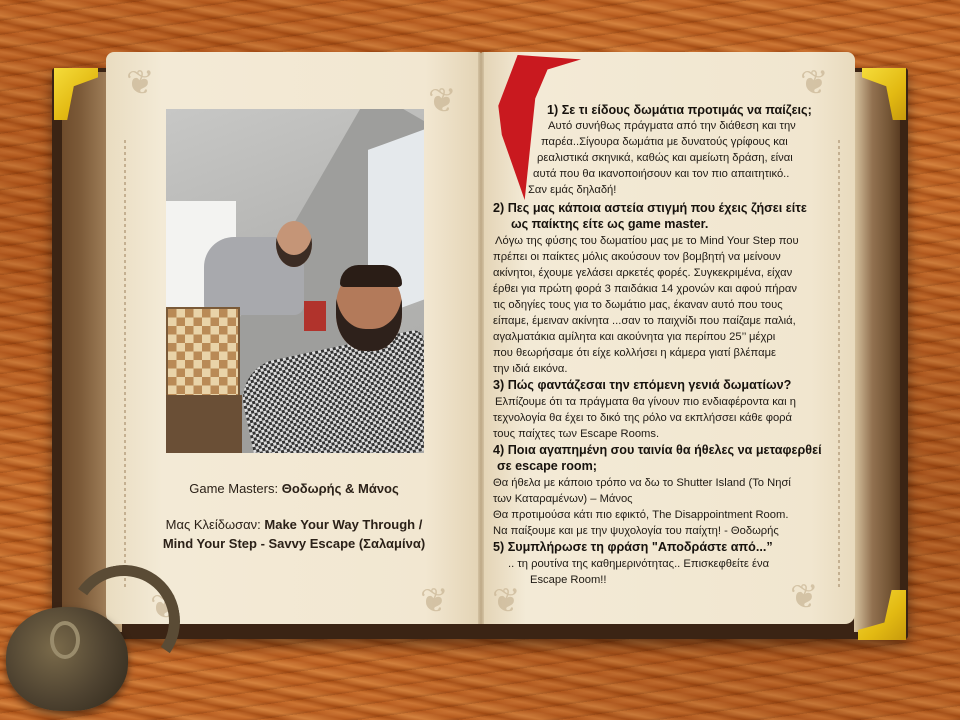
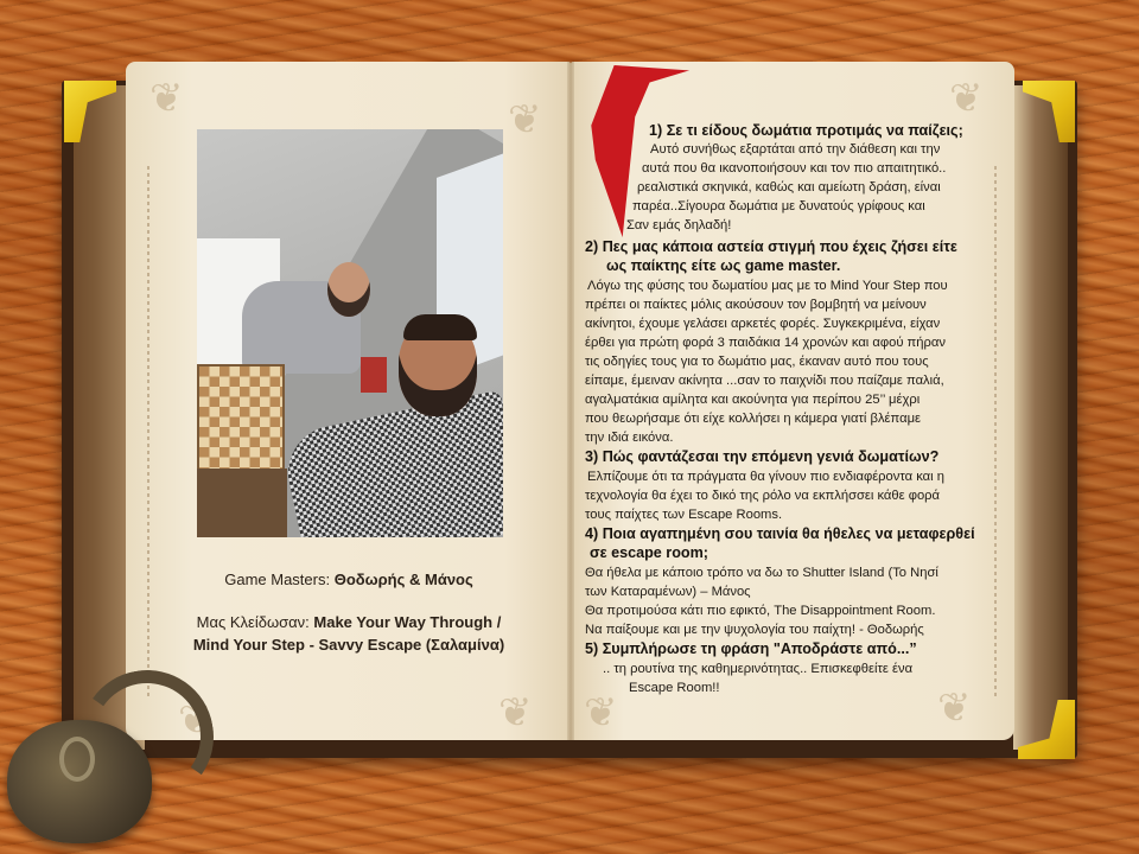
  ❦
  ❦
  ❦
  ❦
  ❦
  ❦
  ❦
  Game Masters: Θοδωρής & Μάνος
  Μας Κλείδωσαν: Make Your Way Through /
  Mind Your Step - Savvy Escape (Σαλαμίνα)
  1) Σε τι είδους δωμάτια προτιμάς να παίζεις;
- Αυτό συνήθως πράγματα από την διάθεση και την
+ Αυτό συνήθως εξαρτάται από την διάθεση και την
- παρέα..Σίγουρα δωμάτια με δυνατούς γρίφους και
+ αυτά που θα ικανοποιήσουν και τον πιο απαιτητικό..
  ρεαλιστικά σκηνικά, καθώς και αμείωτη δράση, είναι
- αυτά που θα ικανοποιήσουν και τον πιο απαιτητικό..
+ παρέα..Σίγουρα δωμάτια με δυνατούς γρίφους και
  Σαν εμάς δηλαδή!
  2) Πες μας κάποια αστεία στιγμή που έχεις ζήσει είτε
  ως παίκτης είτε ως game master.
  Λόγω της φύσης του δωματίου μας με το Mind Your Step που
  πρέπει οι παίκτες μόλις ακούσουν τον βομβητή να μείνουν
  ακίνητοι, έχουμε γελάσει αρκετές φορές. Συγκεκριμένα, είχαν
  έρθει για πρώτη φορά 3 παιδάκια 14 χρονών και αφού πήραν
  τις οδηγίες τους για το δωμάτιο μας, έκαναν αυτό που τους
  είπαμε, έμειναν ακίνητα ...σαν το παιχνίδι που παίζαμε παλιά,
  αγαλματάκια αμίλητα και ακούνητα για περίπου 25’’ μέχρι
  που θεωρήσαμε ότι είχε κολλήσει η κάμερα γιατί βλέπαμε
  την ιδιά εικόνα.
  3) Πώς φαντάζεσαι την επόμενη γενιά δωματίων?
  Ελπίζουμε ότι τα πράγματα θα γίνουν πιο ενδιαφέροντα και η
  τεχνολογία θα έχει το δικό της ρόλο να εκπλήσσει κάθε φορά
  τους παίχτες των Escape Rooms.
  4) Ποια αγαπημένη σου ταινία θα ήθελες να μεταφερθεί
  σε escape room;
  Θα ήθελα με κάποιο τρόπο να δω το Shutter Island (Το Νησί
  των Καταραμένων) – Μάνος
  Θα προτιμούσα κάτι πιο εφικτό, The Disappointment Room.
  Να παίξουμε και με την ψυχολογία του παίχτη! - Θοδωρής
  5) Συμπλήρωσε τη φράση "Αποδράστε από...”
  .. τη ρουτίνα της καθημερινότητας.. Επισκεφθείτε ένα
  Escape Room!!
